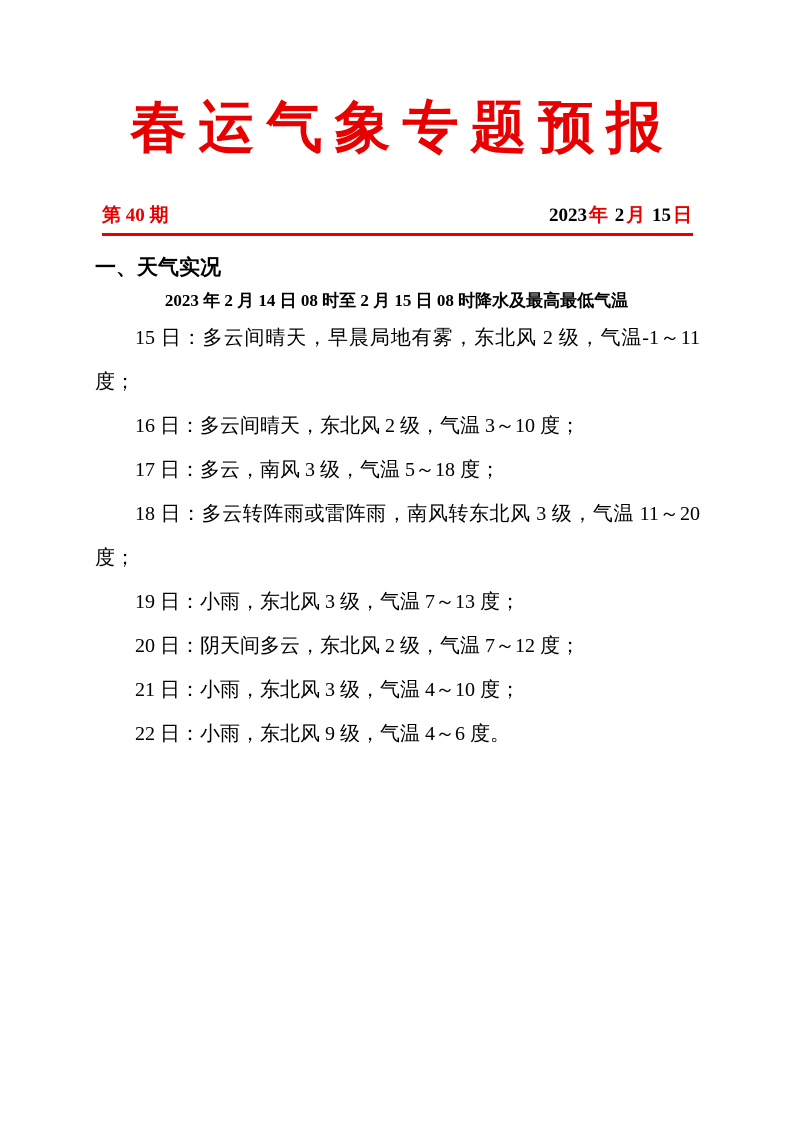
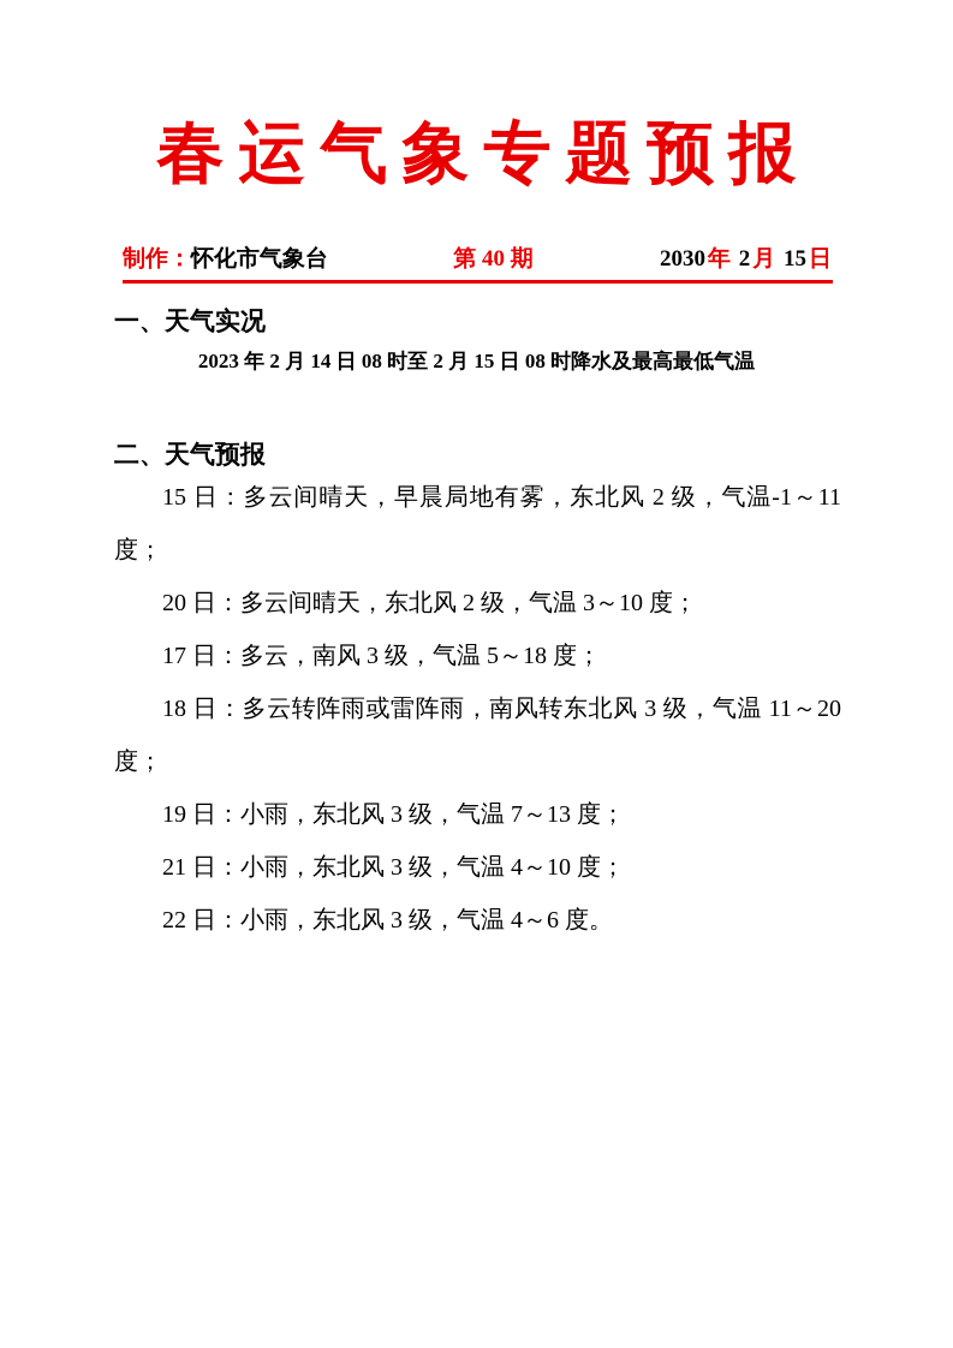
  春运气象专题预报
+ 制作：怀化市气象台
  第 40 期
- 2023年 2月 15日
+ 2030年 2月 15日
  一、天气实况
  2023 年 2 月 14 日 08 时至 2 月 15 日 08 时降水及最高最低气温
+ 二、天气预报
  15 日：多云间晴天，早晨局地有雾，东北风 2 级，气温-1～11 度；
- 16 日：多云间晴天，东北风 2 级，气温 3～10 度；
+ 20 日：多云间晴天，东北风 2 级，气温 3～10 度；
  17 日：多云，南风 3 级，气温 5～18 度；
  18 日：多云转阵雨或雷阵雨，南风转东北风 3 级，气温 11～20 度；
  19 日：小雨，东北风 3 级，气温 7～13 度；
- 20 日：阴天间多云，东北风 2 级，气温 7～12 度；
  21 日：小雨，东北风 3 级，气温 4～10 度；
- 22 日：小雨，东北风 9 级，气温 4～6 度。
+ 22 日：小雨，东北风 3 级，气温 4～6 度。
